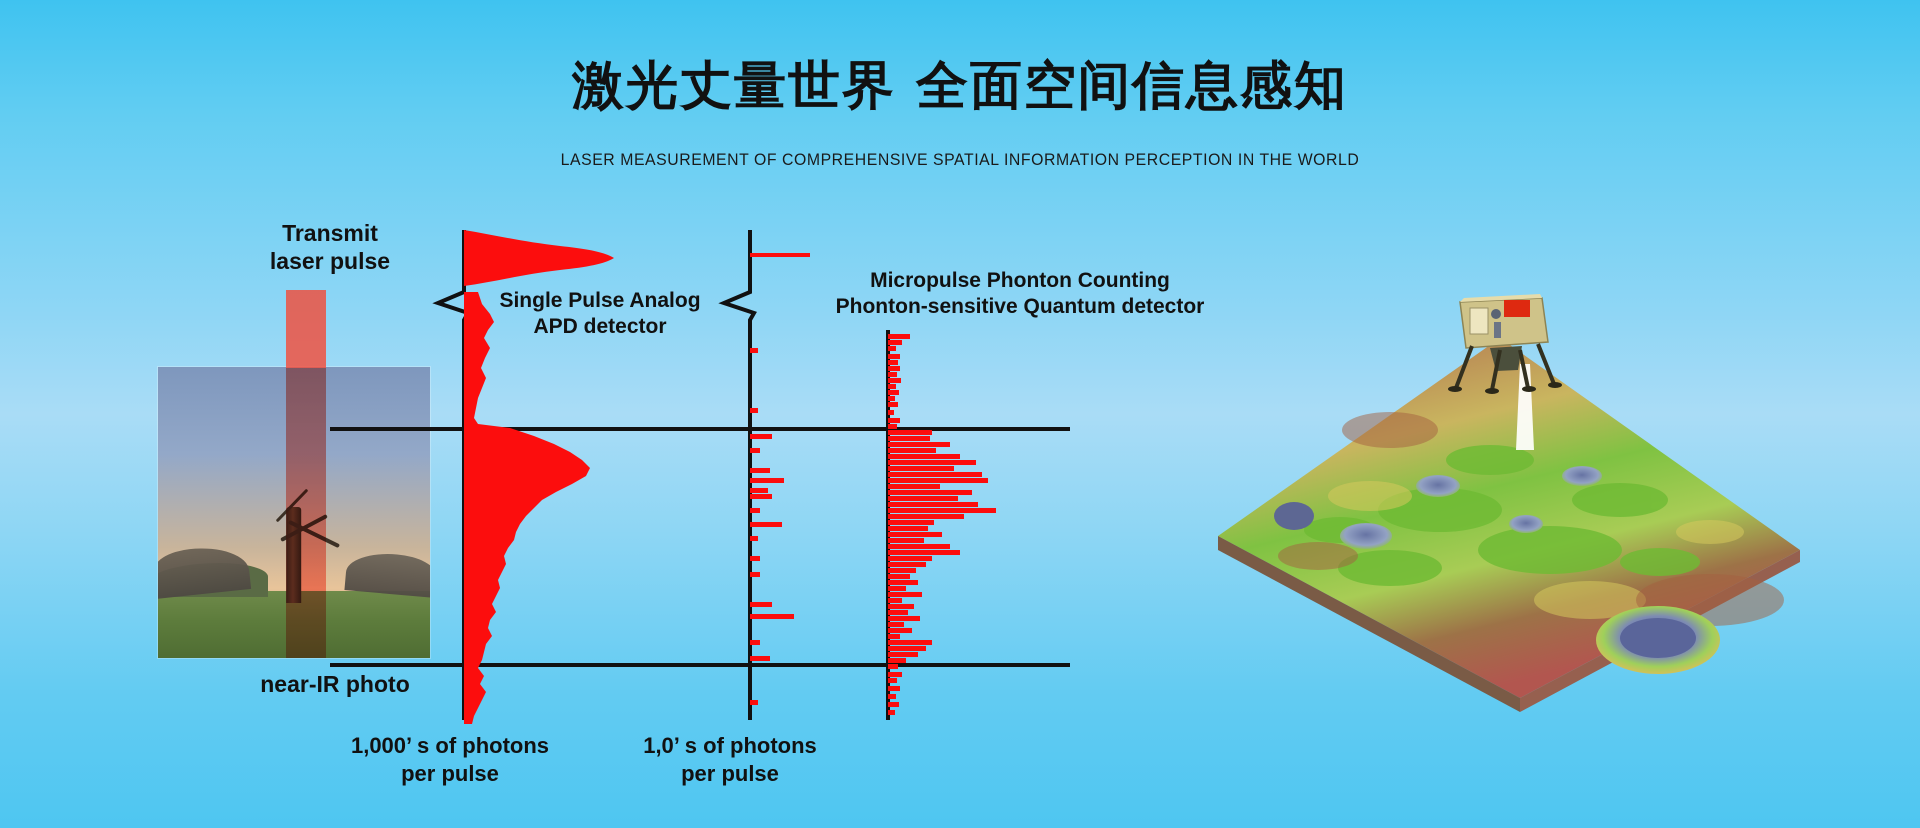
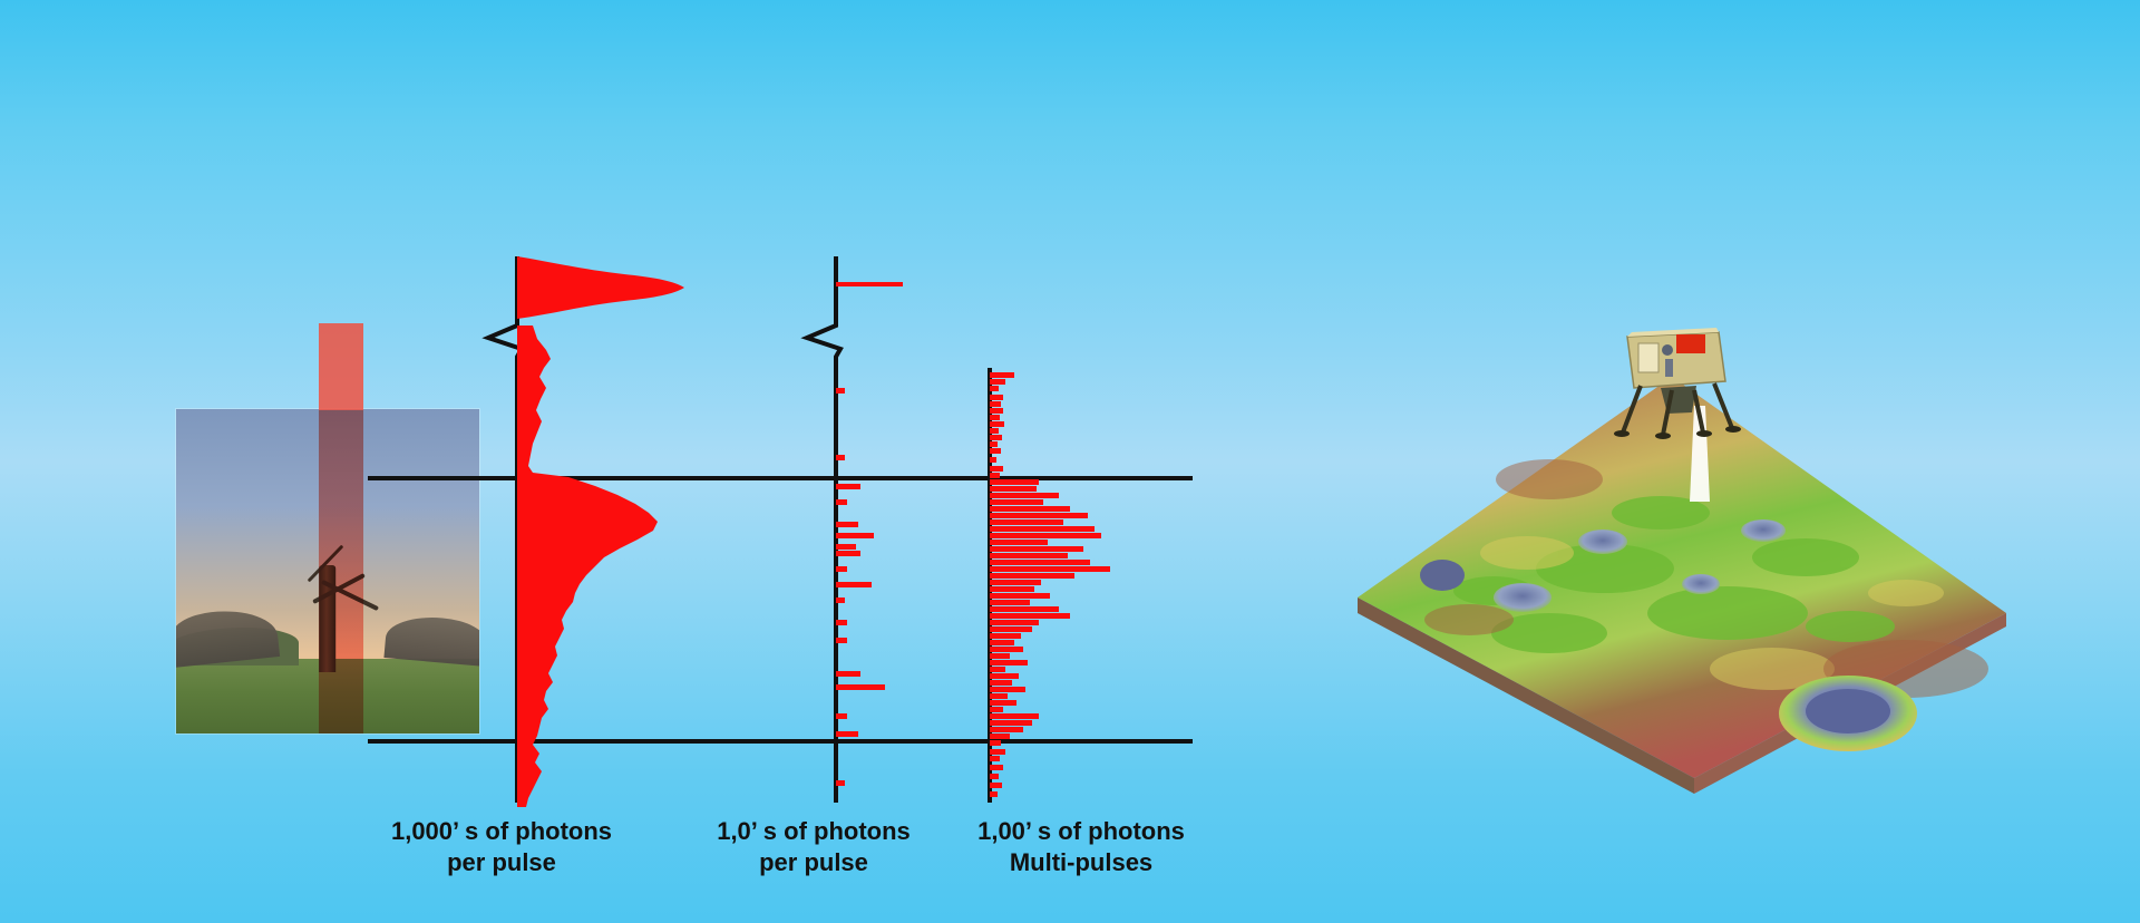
- 激光丈量世界 全面空间信息感知
- LASER MEASUREMENT OF COMPREHENSIVE SPATIAL INFORMATION PERCEPTION IN THE WORLD
- Transmit
- laser pulse
- Single Pulse Analog
- APD detector
- Micropulse Phonton Counting
- Phonton-sensitive Quantum detector
- near-IR photo
  1,000’ s of photons
  per pulse
  1,0’ s of photons
  per pulse
+ 1,00’ s of photons
+ Multi-pulses
